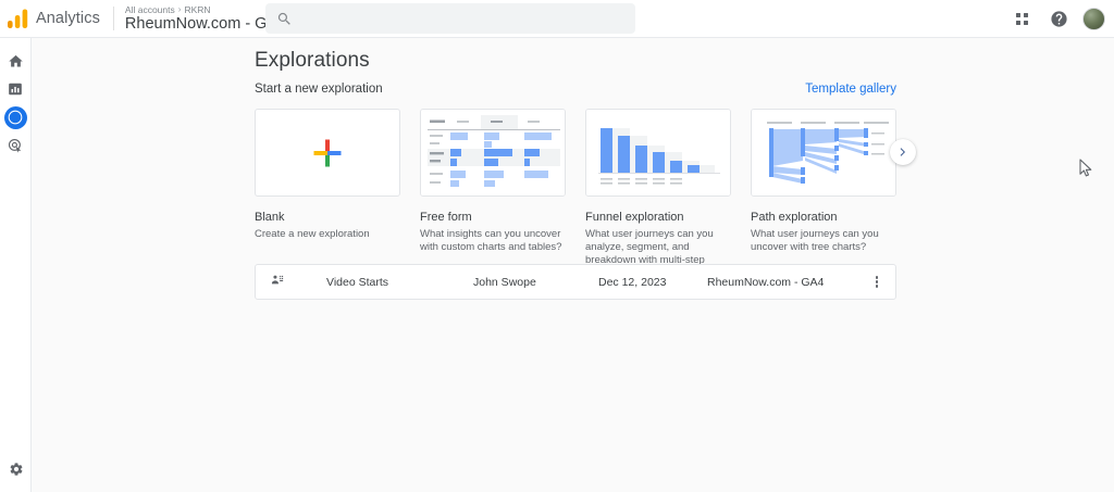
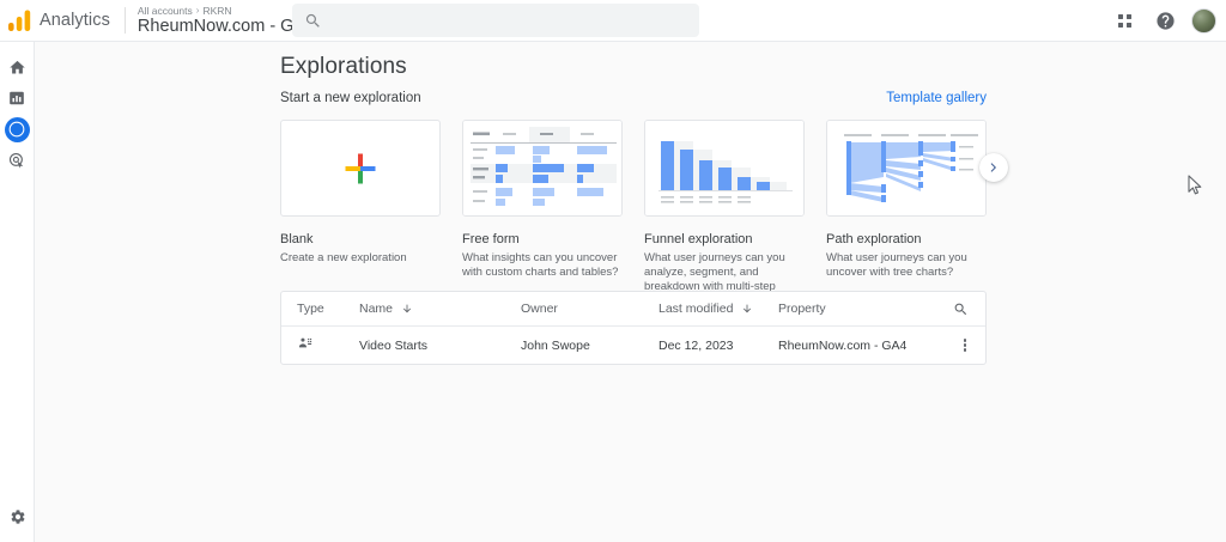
  Analytics
  All accounts
  ›
  RKRN
  RheumNow.com - G
  Explorations
  Start a new exploration
  Template gallery
  Blank
  Create a new exploration
  Free form
  What insights can you uncover with custom charts and tables?
  Funnel exploration
  What user journeys can you analyze, segment, and breakdown with multi-step
  Path exploration
  What user journeys can you uncover with tree charts?
+ Type
+ Name
+ Owner
+ Last modified
+ Property
  Video Starts
  John Swope
  Dec 12, 2023
  RheumNow.com - GA4
